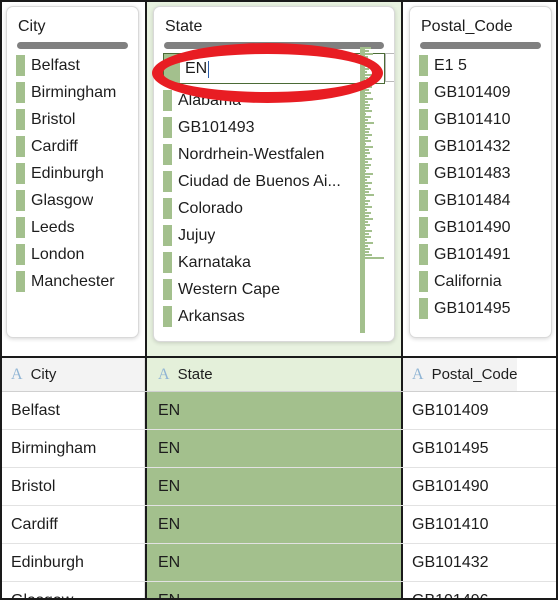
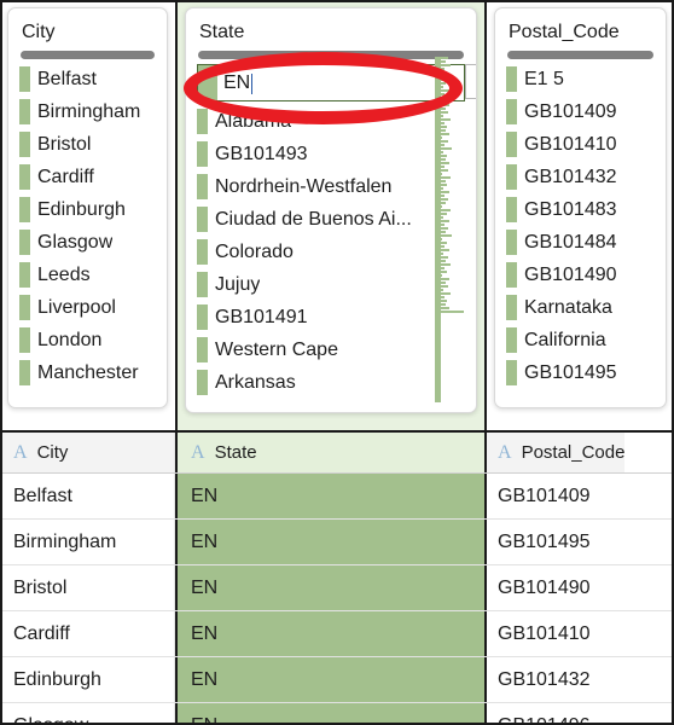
  City
  Belfast
  Birmingham
  Bristol
  Cardiff
  Edinburgh
  Glasgow
  Leeds
+ Liverpool
  London
  Manchester
  State
  EN
  Alabama
  GB101493
  Nordrhein-Westfalen
  Ciudad de Buenos Ai...
  Colorado
  Jujuy
- Karnataka
+ GB101491
  Western Cape
  Arkansas
  Postal_Code
  E1 5
  GB101409
  GB101410
  GB101432
  GB101483
  GB101484
  GB101490
- GB101491
+ Karnataka
  California
  GB101495
  A
  City
  A
  State
  A
  Postal_Code
  Belfast
  EN
  GB101409
  Birmingham
  EN
  GB101495
  Bristol
  EN
  GB101490
  Cardiff
  EN
  GB101410
  Edinburgh
  EN
  GB101432
